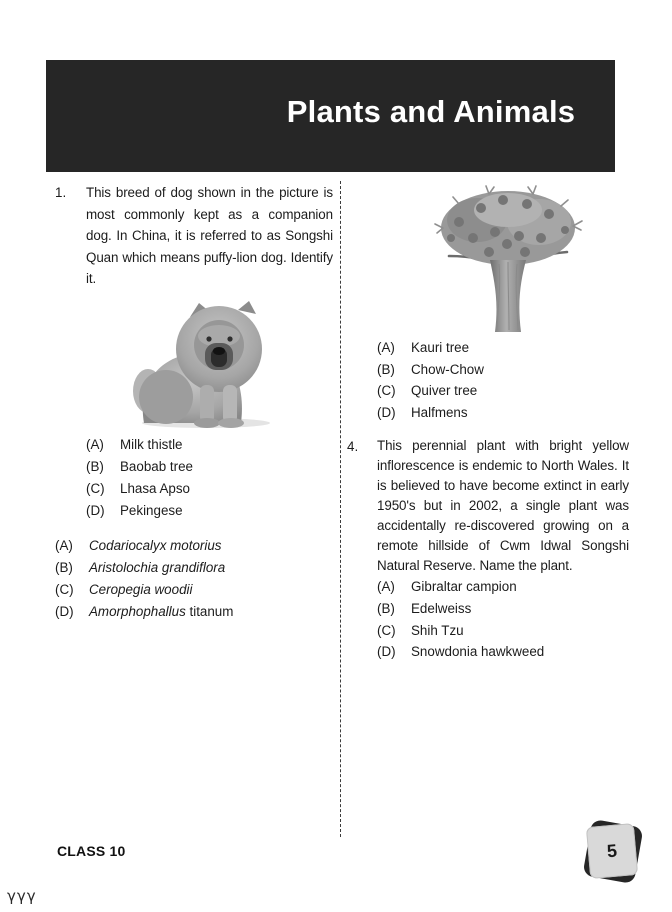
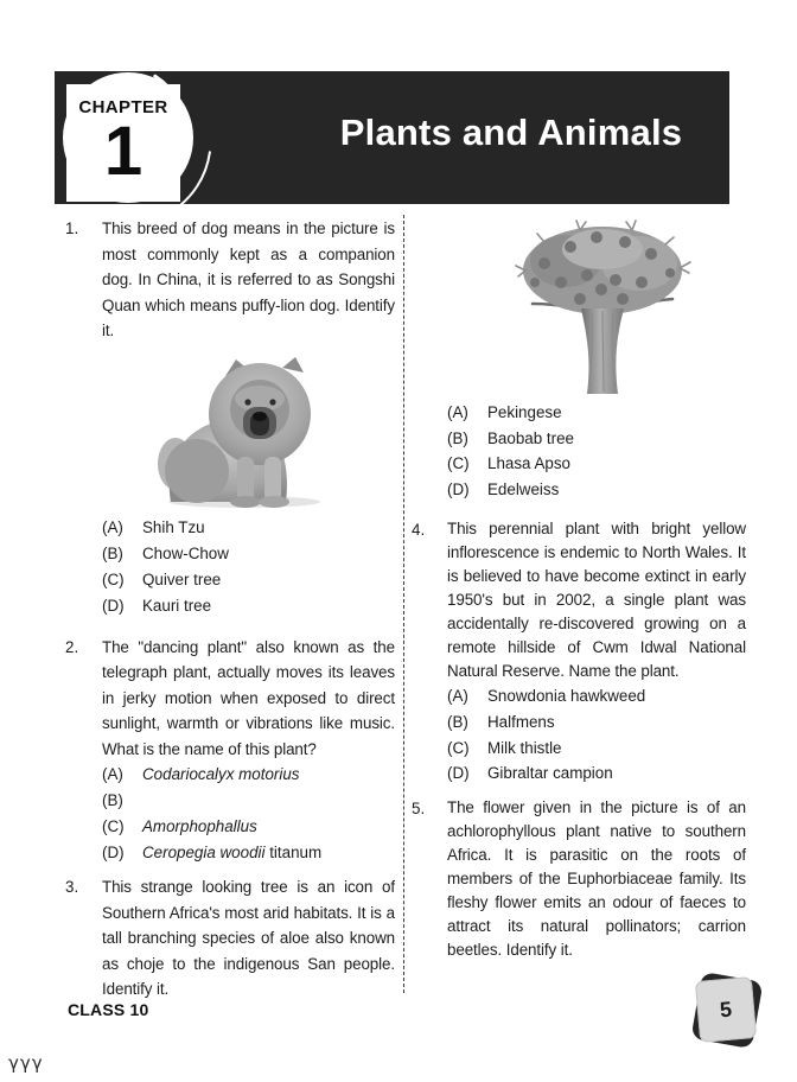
+ CHAPTER
+ 1
  Plants and Animals
  1.
- This breed of dog shown in the picture is most commonly kept as a companion dog. In China, it is referred to as Songshi Quan which means puffy-lion dog. Identify it.
+ This breed of dog means in the picture is most commonly kept as a companion dog. In China, it is referred to as Songshi Quan which means puffy-lion dog. Identify it.
  (A)
- Milk thistle
+ Shih Tzu
  (B)
- Baobab tree
+ Chow-Chow
  (C)
- Lhasa Apso
+ Quiver tree
  (D)
- Pekingese
+ Kauri tree
+ 2.
+ The "dancing plant" also known as the telegraph plant, actually moves its leaves in jerky motion when exposed to direct sunlight, warmth or vibrations like music. What is the name of this plant?
  (A)
  Codariocalyx motorius
  (B)
- Aristolochia grandiflora
  (C)
- Ceropegia woodii
+ Amorphophallus
  (D)
- Amorphophallus titanum
+ Ceropegia woodii titanum
+ 3.
+ This strange looking tree is an icon of Southern Africa's most arid habitats. It is a tall branching species of aloe also known as choje to the indigenous San people. Identify it.
  (A)
- Kauri tree
+ Pekingese
  (B)
- Chow-Chow
+ Baobab tree
  (C)
- Quiver tree
+ Lhasa Apso
  (D)
- Halfmens
+ Edelweiss
  4.
- This perennial plant with bright yellow inflorescence is endemic to North Wales. It is believed to have become extinct in early 1950's but in 2002, a single plant was accidentally re-discovered growing on a remote hillside of Cwm Idwal Songshi Natural Reserve. Name the plant.
+ This perennial plant with bright yellow inflorescence is endemic to North Wales. It is believed to have become extinct in early 1950's but in 2002, a single plant was accidentally re-discovered growing on a remote hillside of Cwm Idwal National Natural Reserve. Name the plant.
  (A)
- Gibraltar campion
+ Snowdonia hawkweed
  (B)
- Edelweiss
+ Halfmens
  (C)
- Shih Tzu
+ Milk thistle
  (D)
- Snowdonia hawkweed
+ Gibraltar campion
+ 5.
+ The flower given in the picture is of an achlorophyllous plant native to southern Africa. It is parasitic on the roots of members of the Euphorbiaceae family. Its fleshy flower emits an odour of faeces to attract its natural pollinators; carrion beetles. Identify it.
  CLASS 10
  γγγ
